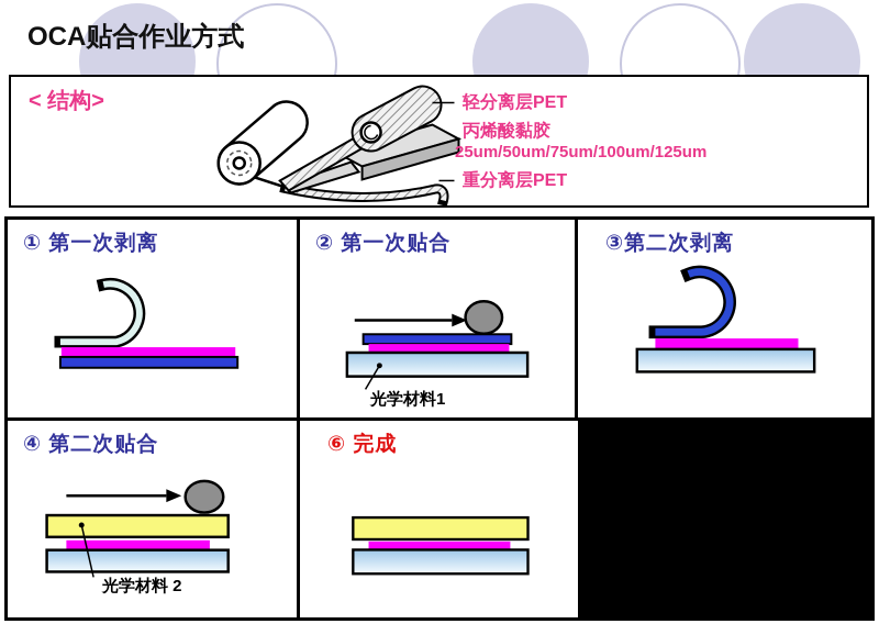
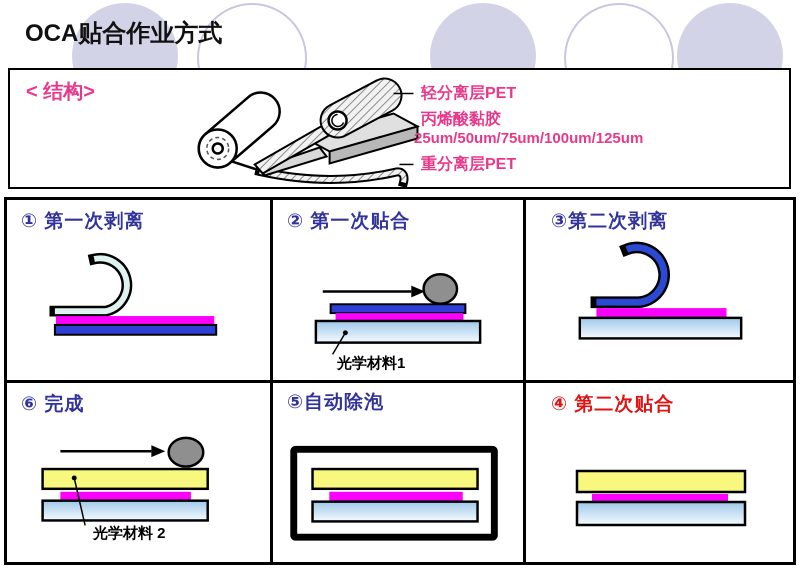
  OCA贴合作业方式
  < 结构>
  轻分离层PET
  丙烯酸黏胶
  25um/50um/75um/100um/125um
  重分离层PET
  ① 第一次剥离
  ② 第一次贴合
  光学材料1
  ③第二次剥离
- ④ 第二次贴合
+ ⑥ 完成
  光学材料 2
+ ⑤自动除泡
- ⑥ 完成
+ ④ 第二次贴合
